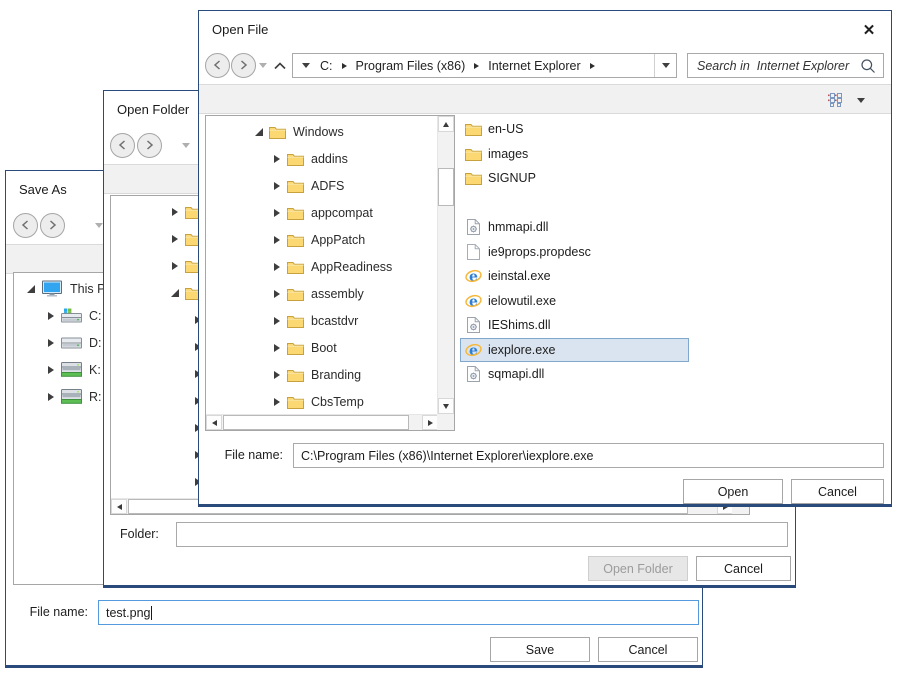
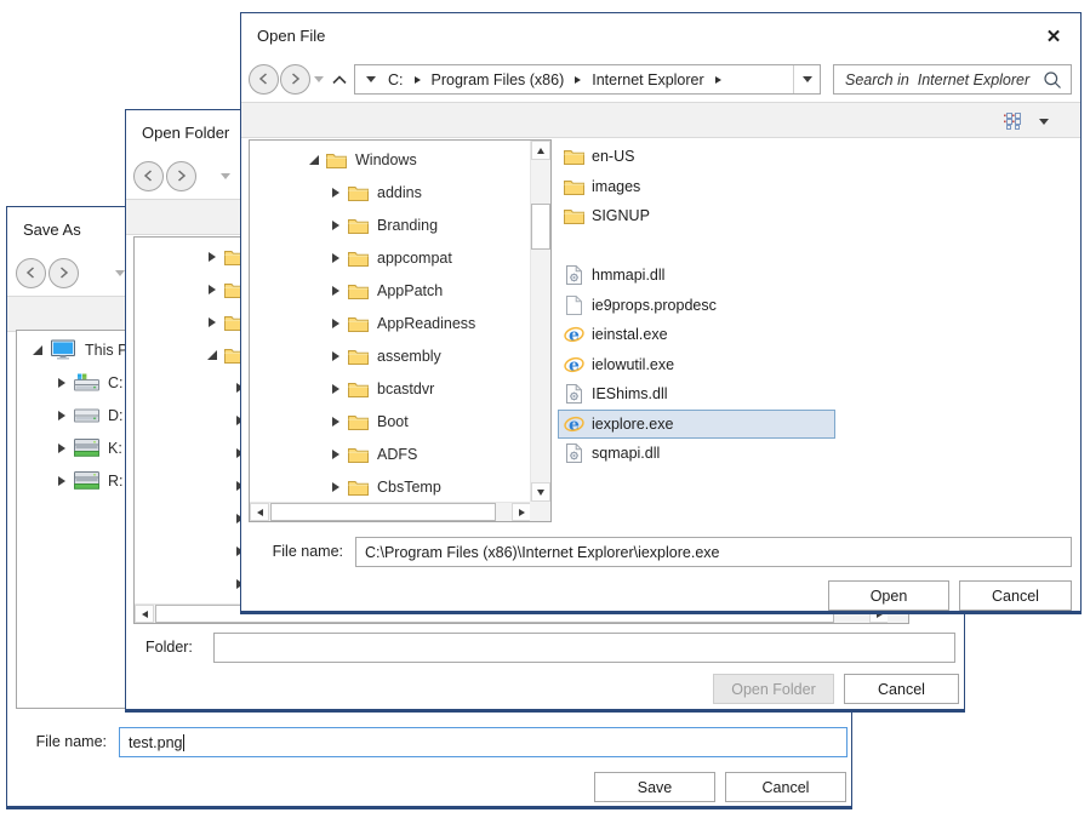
  Save As
  This P
  C:
  D:
  K:
  R:
  File name:
  test.png
  Save
  Cancel
  Open Folder
  Folder:
  Open Folder
  Cancel
  Open File
  ✕
  C:
  Program Files (x86)
  Internet Explorer
  Search in Internet Explorer
  Windows
  addins
- ADFS
+ Branding
  appcompat
  AppPatch
  AppReadiness
  assembly
  bcastdvr
  Boot
- Branding
+ ADFS
  CbsTemp
  en-US
  images
  SIGNUP
  hmmapi.dll
  ie9props.propdesc
  e
  ieinstal.exe
  e
  ielowutil.exe
  IEShims.dll
  e
  iexplore.exe
  sqmapi.dll
  File name:
  C:\Program Files (x86)\Internet Explorer\iexplore.exe
  Open
  Cancel
